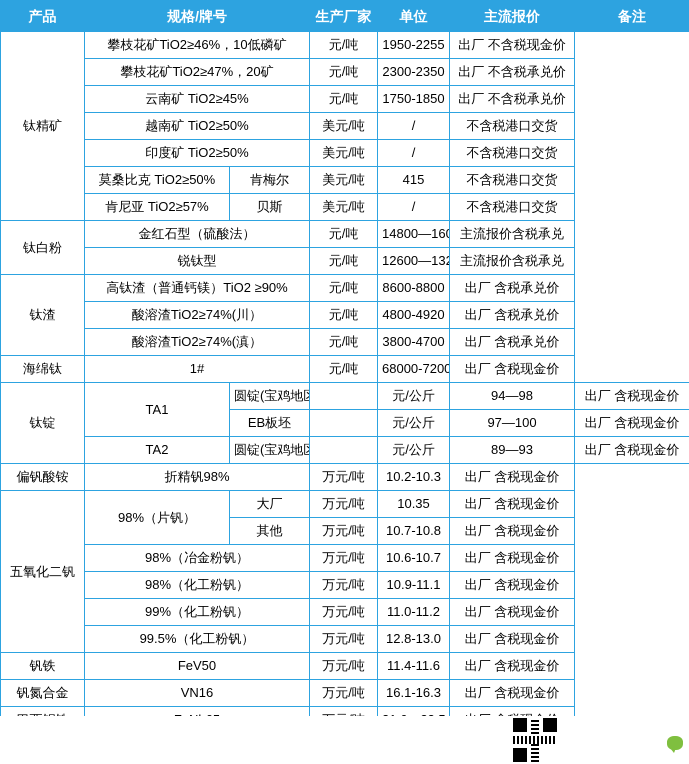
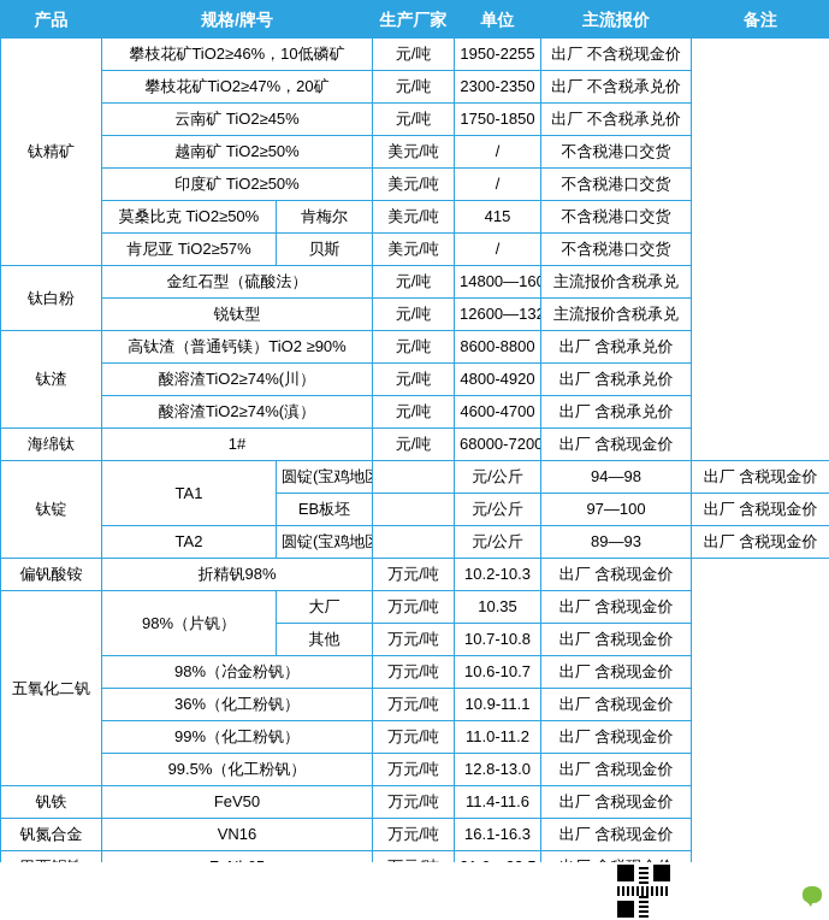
  产品	规格/牌号	生产厂家	单位	主流报价	备注
  钛精矿	攀枝花矿TiO2≥46%，10低磷矿	元/吨	1950-2255	出厂 不含税现金价
  攀枝花矿TiO2≥47%，20矿	元/吨	2300-2350	出厂 不含税承兑价
  云南矿 TiO2≥45%	元/吨	1750-1850	出厂 不含税承兑价
  越南矿 TiO2≥50%	美元/吨	/	不含税港口交货
  印度矿 TiO2≥50%	美元/吨	/	不含税港口交货
  莫桑比克 TiO2≥50%	肯梅尔	美元/吨	415	不含税港口交货
  肯尼亚 TiO2≥57%	贝斯	美元/吨	/	不含税港口交货
  钛白粉	金红石型（硫酸法）	元/吨	14800—160	主流报价含税承兑
  锐钛型	元/吨	12600—132	主流报价含税承兑
  钛渣	高钛渣（普通钙镁）TiO2 ≥90%	元/吨	8600-8800	出厂 含税承兑价
  酸溶渣TiO2≥74%(川）	元/吨	4800-4920	出厂 含税承兑价
- 酸溶渣TiO2≥74%(滇）	元/吨	3800-4700	出厂 含税承兑价
+ 酸溶渣TiO2≥74%(滇）	元/吨	4600-4700	出厂 含税承兑价
  海绵钛	1#	元/吨	68000-7200	出厂 含税现金价
  钛锭	TA1	圆锭(宝鸡地		元/公斤	94—98	出厂 含税现金价
  EB板坯		元/公斤	97—100	出厂 含税现金价
  TA2	圆锭(宝鸡地		元/公斤	89—93	出厂 含税现金价
  偏钒酸铵	折精钒98%	万元/吨	10.2-10.3	出厂 含税现金价
  五氧化二钒	98%（片钒）	大厂	万元/吨	10.35	出厂 含税现金价
  其他	万元/吨	10.7-10.8	出厂 含税现金价
  98%（冶金粉钒）	万元/吨	10.6-10.7	出厂 含税现金价
- 98%（化工粉钒）	万元/吨	10.9-11.1	出厂 含税现金价
+ 36%（化工粉钒）	万元/吨	10.9-11.1	出厂 含税现金价
  99%（化工粉钒）	万元/吨	11.0-11.2	出厂 含税现金价
  99.5%（化工粉钒）	万元/吨	12.8-13.0	出厂 含税现金价
  钒铁	FeV50	万元/吨	11.4-11.6	出厂 含税现金价
  钒氮合金	VN16	万元/吨	16.1-16.3	出厂 含税现金价
